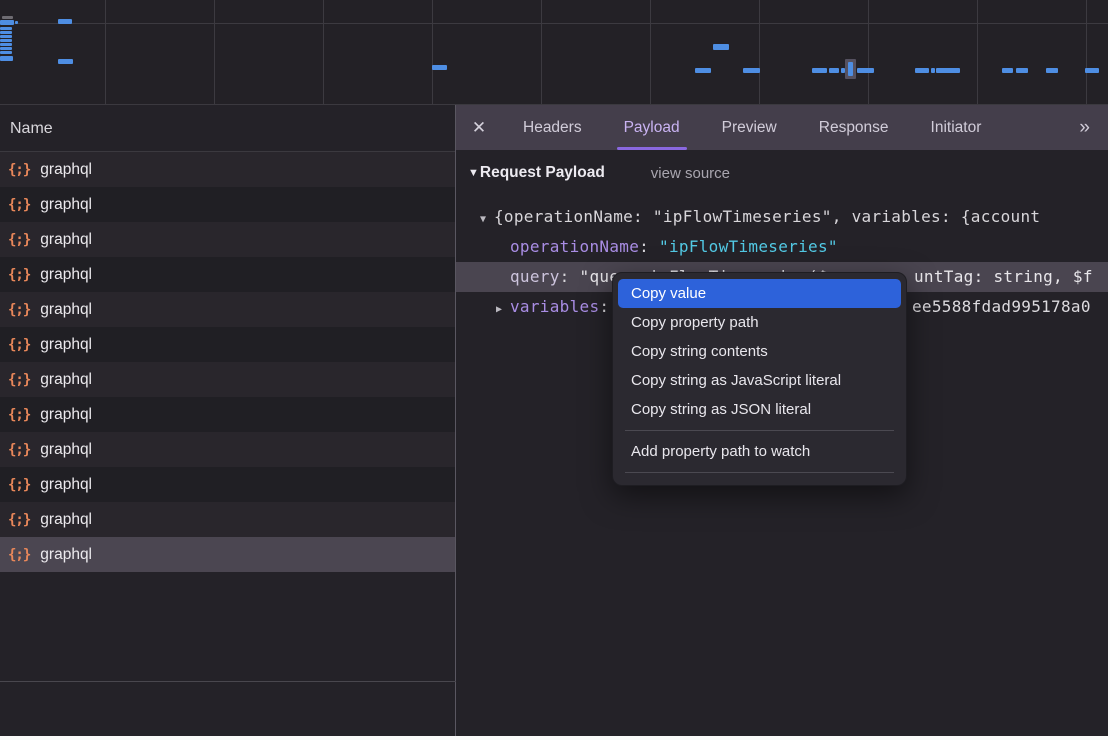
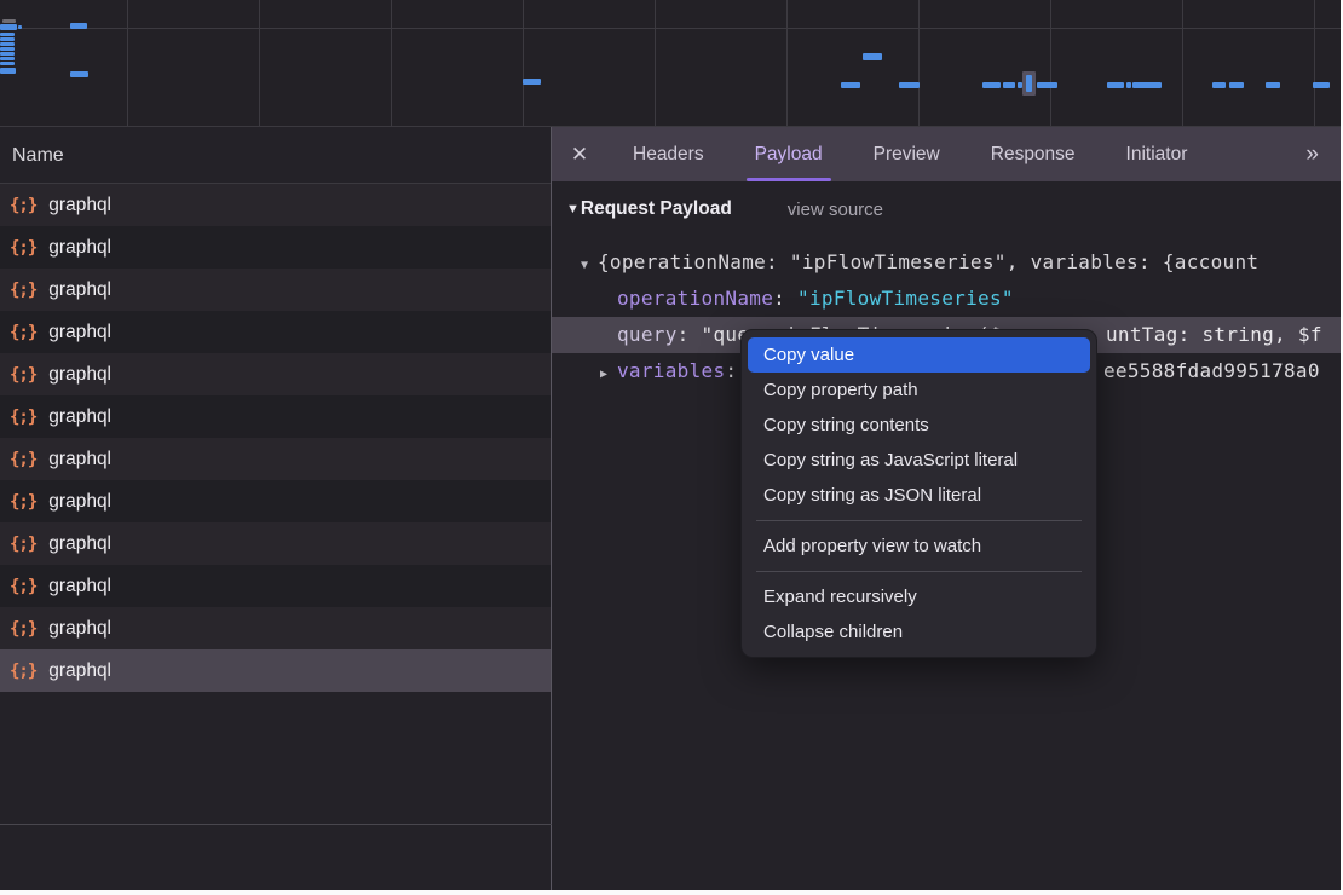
  Name
  {;}
  graphql
  {;}
  graphql
  {;}
  graphql
  {;}
  graphql
  {;}
  graphql
  {;}
  graphql
  {;}
  graphql
  {;}
  graphql
  {;}
  graphql
  {;}
  graphql
  {;}
  graphql
  {;}
  graphql
  ✕
  Headers
  Payload
  Preview
  Response
  Initiator
  »
  ▼
  Request Payload
  view source
  ▼ {operationName: "ipFlowTimeseries", variables: {account
  operationName: "ipFlowTimeseries"
  untTag: string, $f
  ee5588fdad995178a0
  Copy value
  Copy property path
  Copy string contents
  Copy string as JavaScript literal
  Copy string as JSON literal
- Add property path to watch
+ Add property view to watch
+ Expand recursively
+ Collapse children
